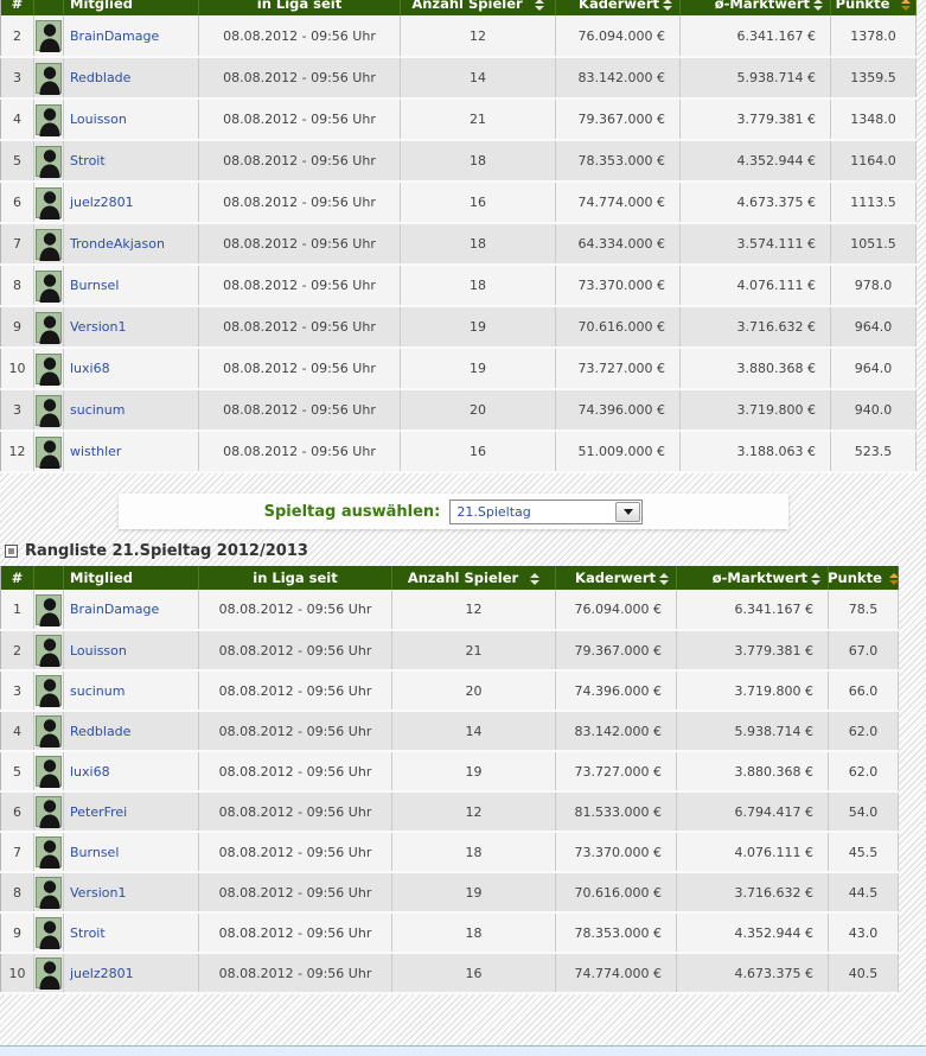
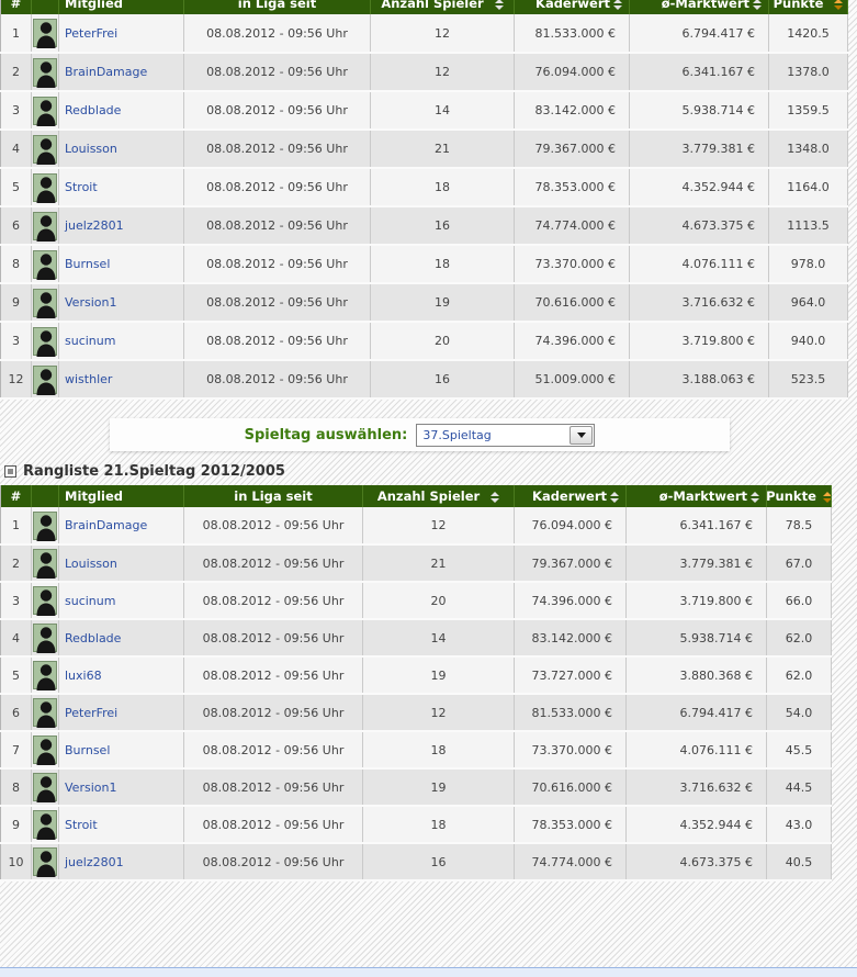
  #		Mitglied	in Liga seit	Anzahl Spieler	Kaderwert	ø-Marktwert	Punkte
+ 1		PeterFrei	08.08.2012 - 09:56 Uhr	12	81.533.000 €	6.794.417 €	1420.5
  2		BrainDamage	08.08.2012 - 09:56 Uhr	12	76.094.000 €	6.341.167 €	1378.0
  3		Redblade	08.08.2012 - 09:56 Uhr	14	83.142.000 €	5.938.714 €	1359.5
  4		Louisson	08.08.2012 - 09:56 Uhr	21	79.367.000 €	3.779.381 €	1348.0
  5		Stroit	08.08.2012 - 09:56 Uhr	18	78.353.000 €	4.352.944 €	1164.0
  6		juelz2801	08.08.2012 - 09:56 Uhr	16	74.774.000 €	4.673.375 €	1113.5
- 7		TrondeAkjason	08.08.2012 - 09:56 Uhr	18	64.334.000 €	3.574.111 €	1051.5
  8		Burnsel	08.08.2012 - 09:56 Uhr	18	73.370.000 €	4.076.111 €	978.0
  9		Version1	08.08.2012 - 09:56 Uhr	19	70.616.000 €	3.716.632 €	964.0
- 10		luxi68	08.08.2012 - 09:56 Uhr	19	73.727.000 €	3.880.368 €	964.0
  3		sucinum	08.08.2012 - 09:56 Uhr	20	74.396.000 €	3.719.800 €	940.0
  12		wisthler	08.08.2012 - 09:56 Uhr	16	51.009.000 €	3.188.063 €	523.5
  Spieltag auswählen:
- 21.Spieltag
+ 37.Spieltag
- Rangliste 21.Spieltag 2012/2013
+ Rangliste 21.Spieltag 2012/2005
  #		Mitglied	in Liga seit	Anzahl Spieler	Kaderwert	ø-Marktwert	Punkte
  1		BrainDamage	08.08.2012 - 09:56 Uhr	12	76.094.000 €	6.341.167 €	78.5
  2		Louisson	08.08.2012 - 09:56 Uhr	21	79.367.000 €	3.779.381 €	67.0
  3		sucinum	08.08.2012 - 09:56 Uhr	20	74.396.000 €	3.719.800 €	66.0
  4		Redblade	08.08.2012 - 09:56 Uhr	14	83.142.000 €	5.938.714 €	62.0
  5		luxi68	08.08.2012 - 09:56 Uhr	19	73.727.000 €	3.880.368 €	62.0
  6		PeterFrei	08.08.2012 - 09:56 Uhr	12	81.533.000 €	6.794.417 €	54.0
  7		Burnsel	08.08.2012 - 09:56 Uhr	18	73.370.000 €	4.076.111 €	45.5
  8		Version1	08.08.2012 - 09:56 Uhr	19	70.616.000 €	3.716.632 €	44.5
  9		Stroit	08.08.2012 - 09:56 Uhr	18	78.353.000 €	4.352.944 €	43.0
  10		juelz2801	08.08.2012 - 09:56 Uhr	16	74.774.000 €	4.673.375 €	40.5
